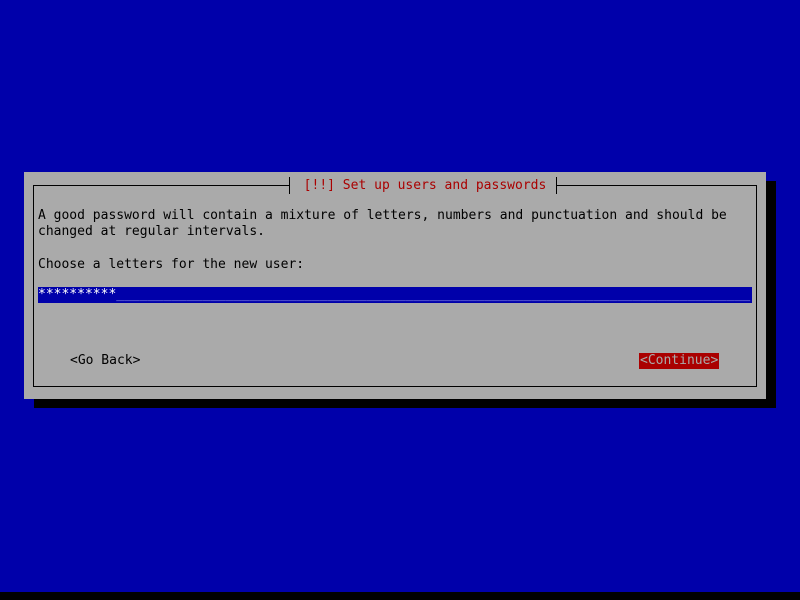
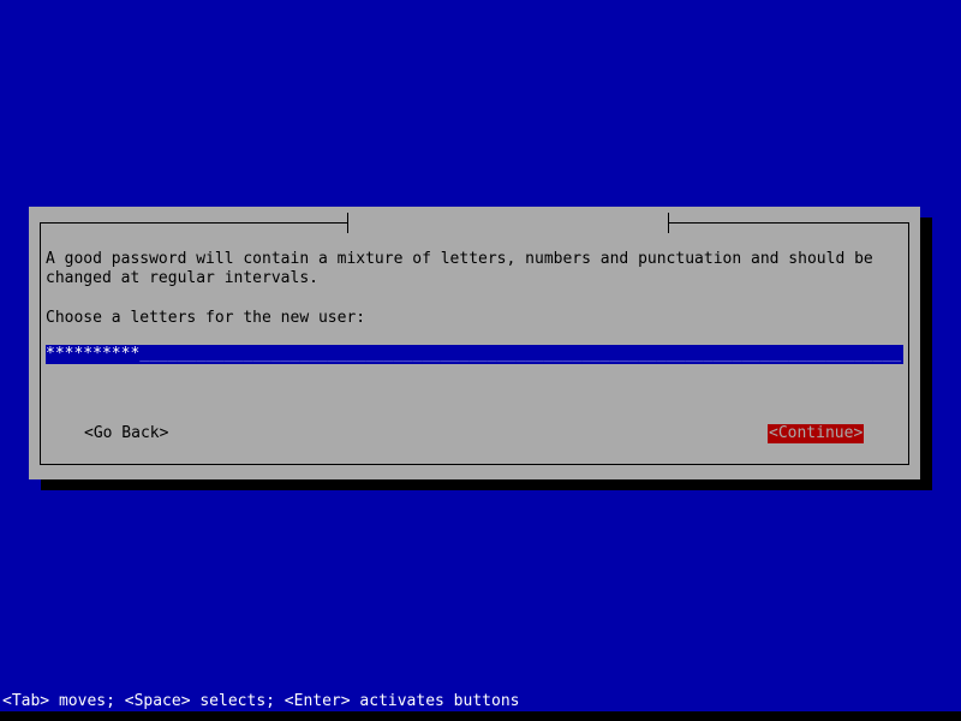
- [!!] Set up users and passwords
  A good password will contain a mixture of letters, numbers and punctuation and should be
  changed at regular intervals.
  Choose a letters for the new user:
  **********_________________________________________________________________________________
  <Go Back>
  <Continue>
+ <Tab> moves; <Space> selects; <Enter> activates buttons
